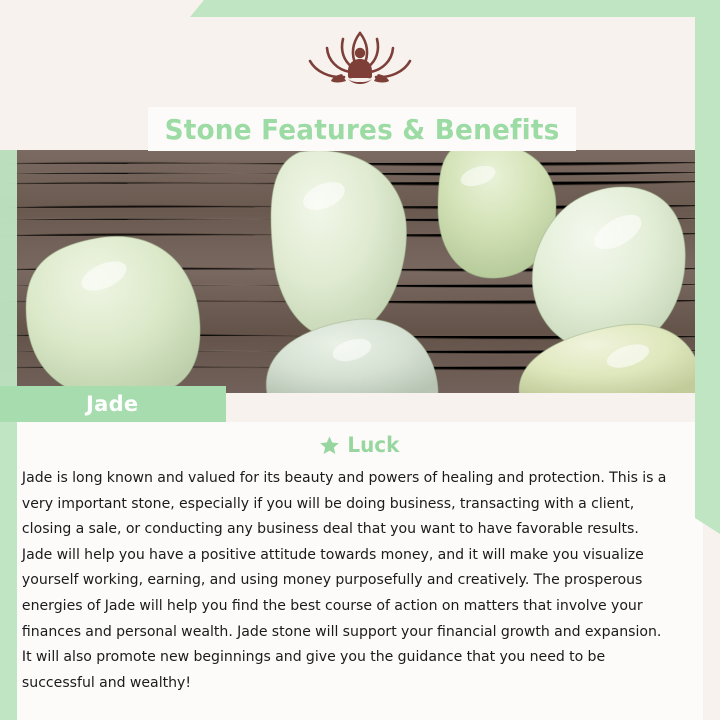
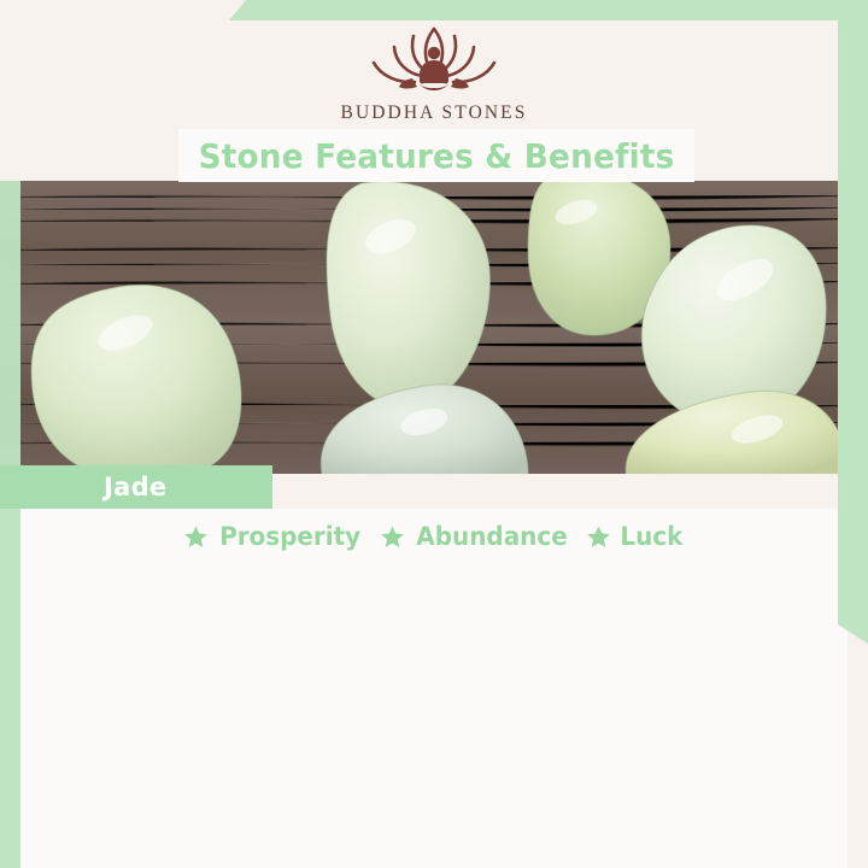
+ BUDDHA STONES
  Stone Features & Benefits
  Jade
+ Prosperity
+ Abundance
  Luck
- Jade is long known and valued for its beauty and powers of healing and protection. This is a very important stone, especially if you will be doing business, transacting with a client, closing a sale, or conducting any business deal that you want to have favorable results. Jade will help you have a positive attitude towards money, and it will make you visualize yourself working, earning, and using money purposefully and creatively. The prosperous energies of Jade will help you find the best course of action on matters that involve your finances and personal wealth. Jade stone will support your financial growth and expansion. It will also promote new beginnings and give you the guidance that you need to be successful and wealthy!
